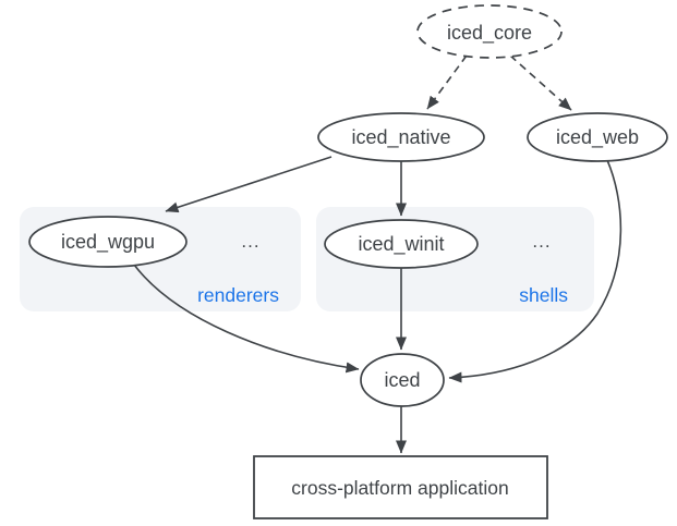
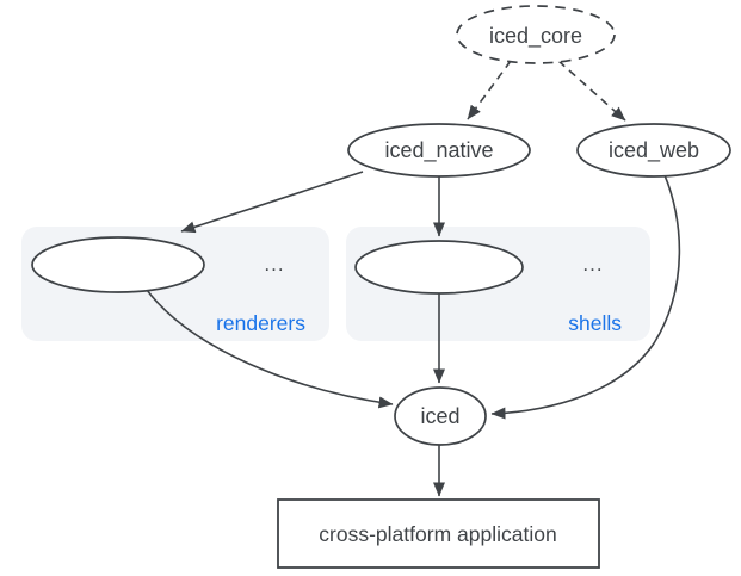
  iced_core
  iced_native
  iced_web
- iced_wgpu
- iced_winit
  iced
  cross-platform application
  ...
  ...
  renderers
  shells
